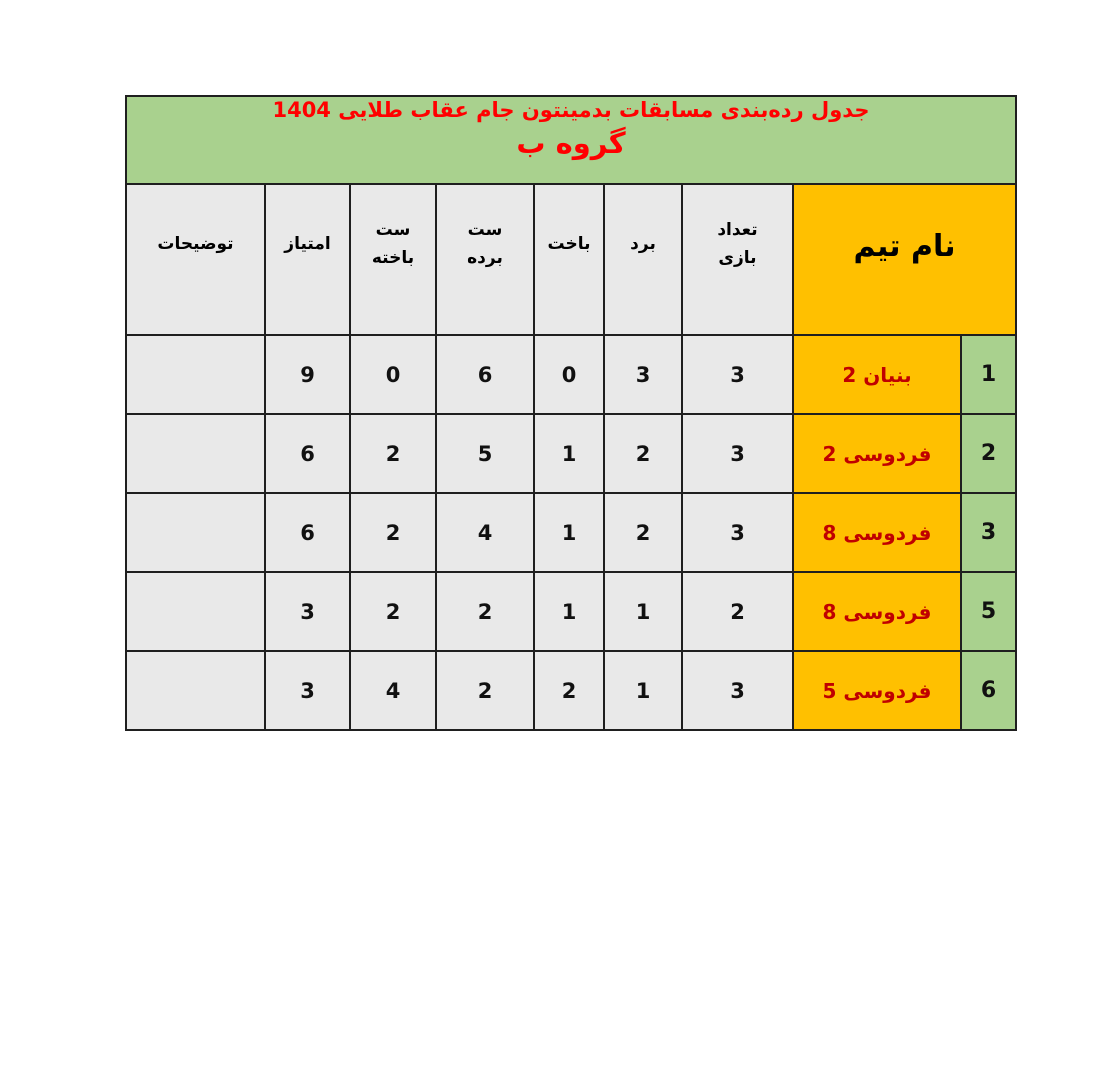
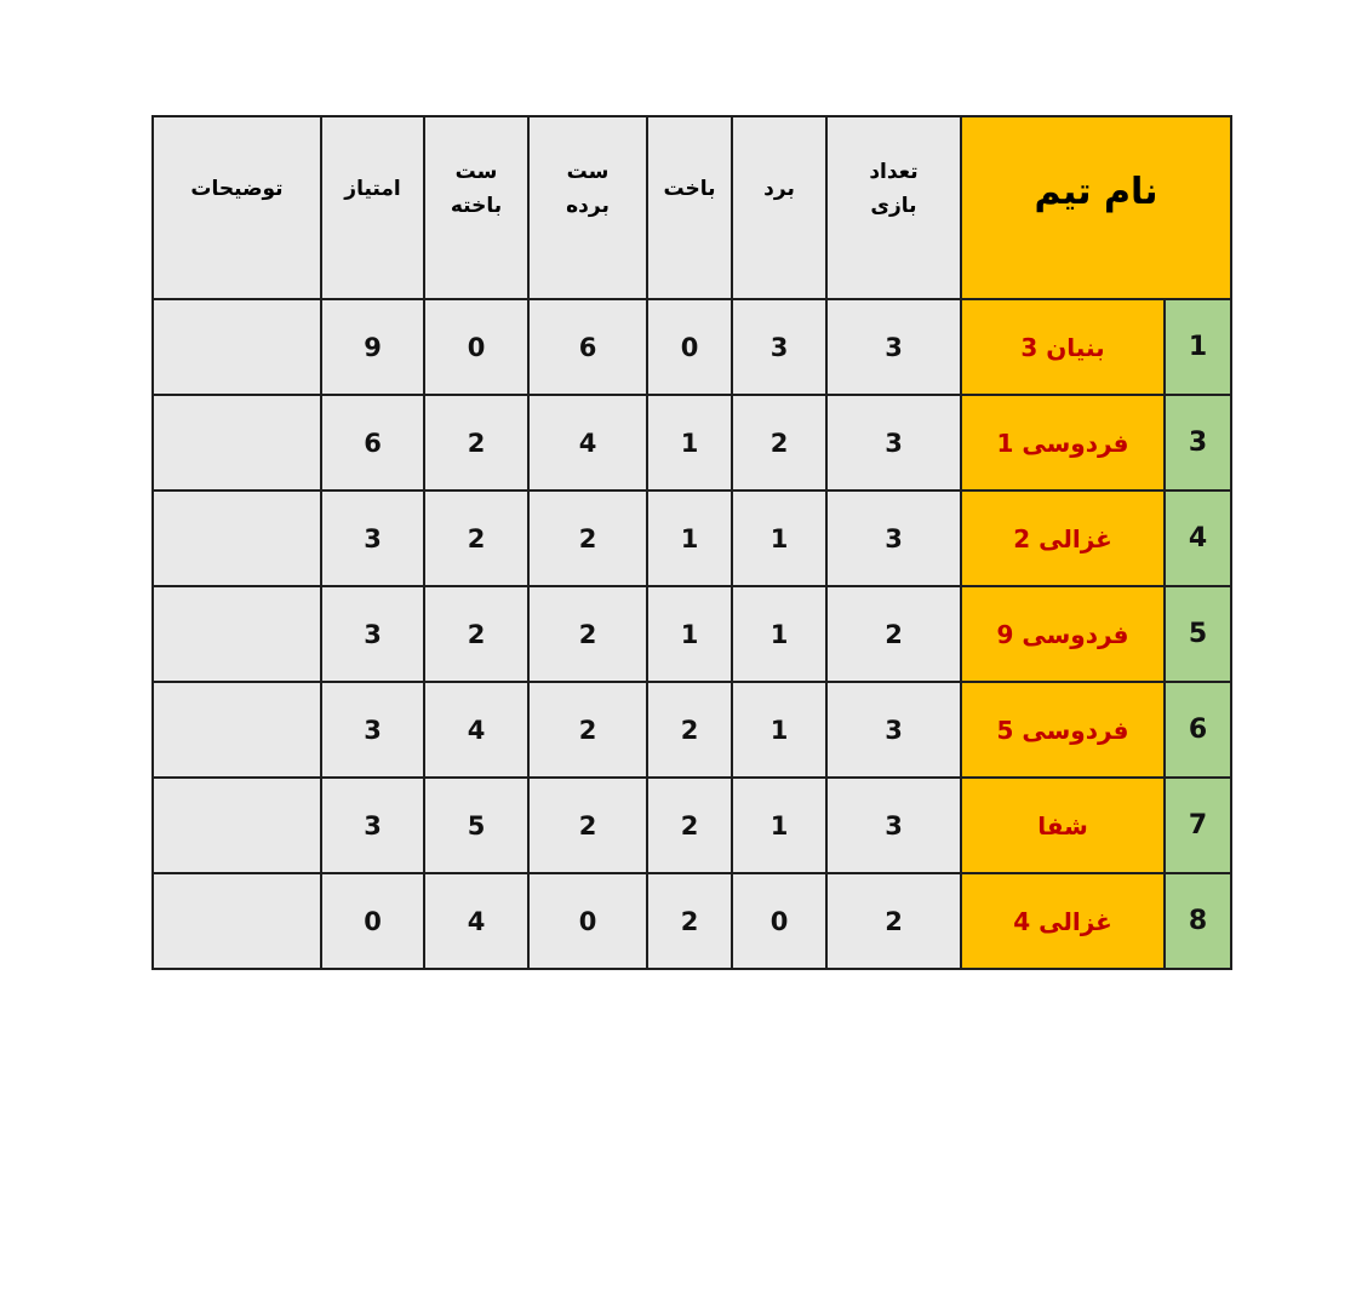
- جدول رده‌بندی مسابقات بدمینتون جام عقاب طلایی 1404 گروه ب
  نام تیم	تعداد بازی	برد	باخت	ست برده	ست باخته	امتیاز	توضیحات
- 1	بنیان 2	3	3	0	6	0	9
+ 1	بنیان 3	3	3	0	6	0	9
- 2	فردوسی 2	3	2	1	5	2	6
- 3	فردوسی 8	3	2	1	4	2	6
+ 3	فردوسی 1	3	2	1	4	2	6
+ 4	غزالی 2	3	1	1	2	2	3
- 5	فردوسی 8	2	1	1	2	2	3
+ 5	فردوسی 9	2	1	1	2	2	3
  6	فردوسی 5	3	1	2	2	4	3
+ 7	شفا	3	1	2	2	5	3
+ 8	غزالی 4	2	0	2	0	4	0
